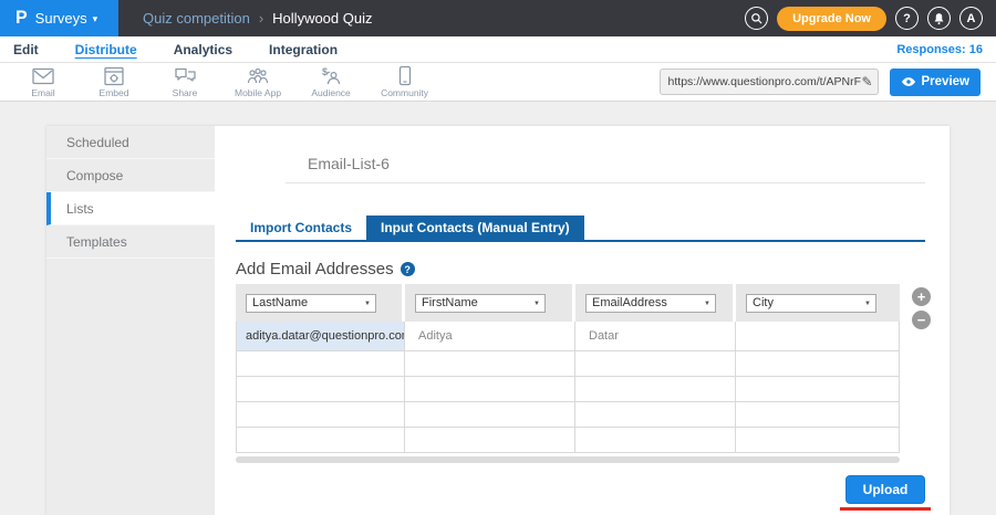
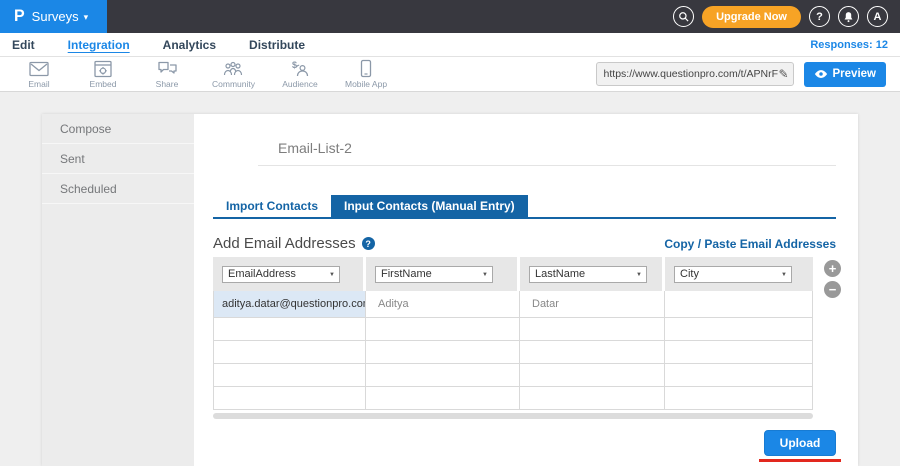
  P
  Surveys
  ▾
- Quiz competition
- ›
- Hollywood Quiz
  Upgrade Now
  ?
  A
  Edit
- Distribute
+ Integration
  Analytics
- Integration
+ Distribute
- Responses: 16
+ Responses: 12
  Email
  Embed
  Share
- Mobile App
+ Community
  $
  Audience
- Community
+ Mobile App
  https://www.questionpro.com/t/APNrF
  ✎
  Preview
- Scheduled
+ Compose
+ Sent
- Compose
+ Scheduled
- Lists
- Templates
- Email-List-6
+ Email-List-2
  Import Contacts
  Input Contacts (Manual Entry)
  Add Email Addresses
  ?
+ Copy / Paste Email Addresses
- LastName
+ EmailAddress
  FirstName
- EmailAddress
+ LastName
  City
  aditya.datar@questionpro.co
  Aditya
  Datar
  +
  −
  Upload
